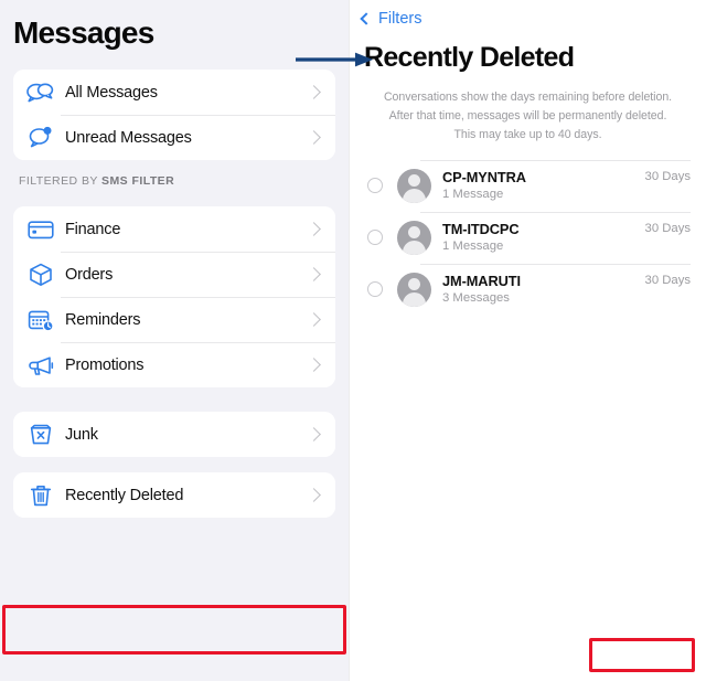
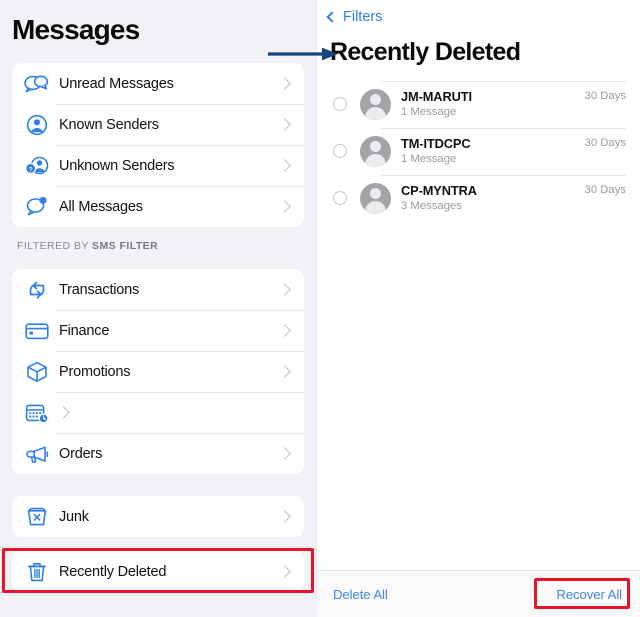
  Messages
- All Messages
+ Unread Messages
+ Known Senders
+ Unknown Senders
- Unread Messages
+ All Messages
  FILTERED BY SMS FILTER
+ Transactions
  Finance
- Orders
+ Promotions
- Reminders
- Promotions
+ Orders
  Junk
  Recently Deleted
  Filters
  Recently Deleted
- Conversations show the days remaining before deletion.
- After that time, messages will be permanently deleted.
- This may take up to 40 days.
- CP-MYNTRA
+ JM-MARUTI
  1 Message
  30 Days
  TM-ITDCPC
  1 Message
  30 Days
- JM-MARUTI
+ CP-MYNTRA
  3 Messages
  30 Days
+ Delete All
+ Recover All
